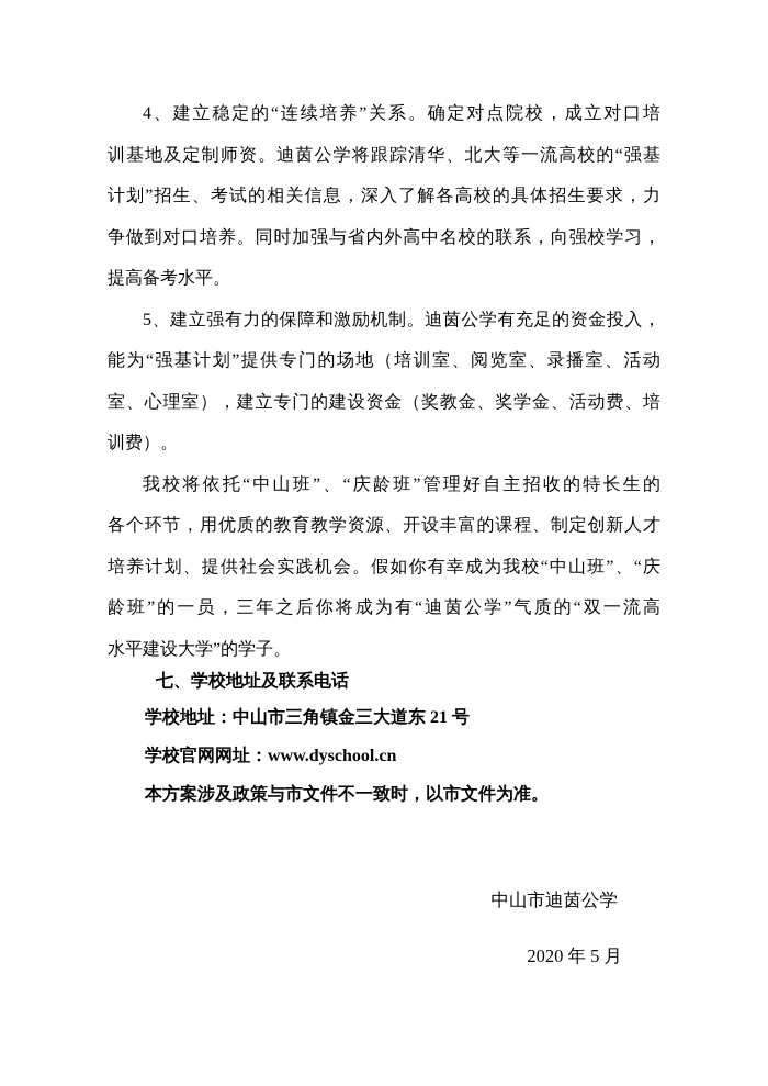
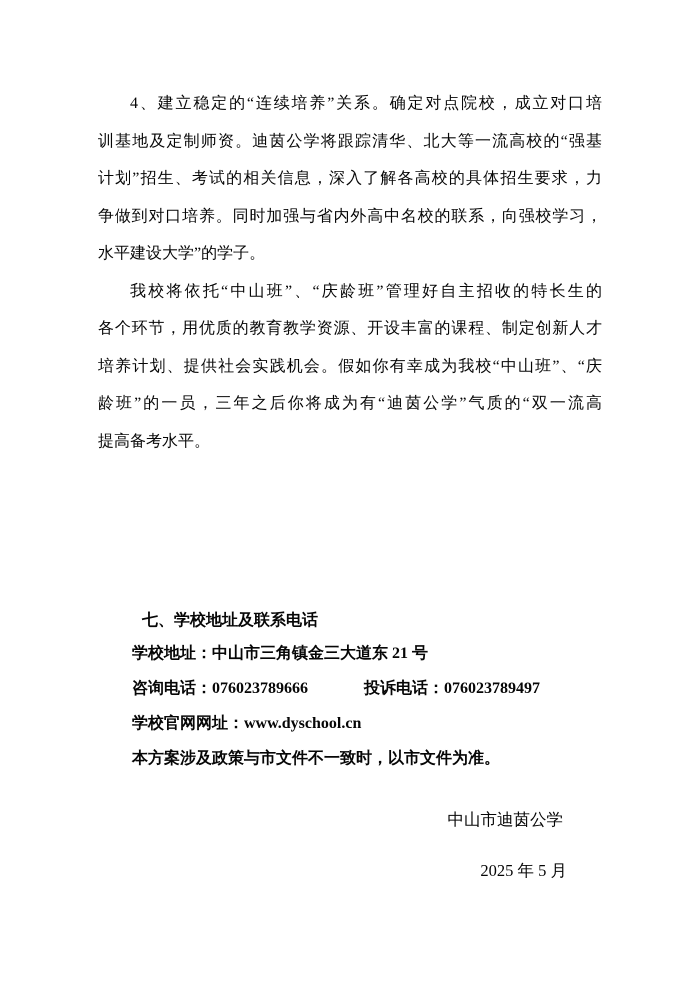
  4、建立稳定的“连续培养”关系。确定对点院校，成立对口培
  训基地及定制师资。迪茵公学将跟踪清华、北大等一流高校的“强基
  计划”招生、考试的相关信息，深入了解各高校的具体招生要求，力
  争做到对口培养。同时加强与省内外高中名校的联系，向强校学习，
- 提高备考水平。
+ 水平建设大学”的学子。
- 5、建立强有力的保障和激励机制。迪茵公学有充足的资金投入，
- 能为“强基计划”提供专门的场地（培训室、阅览室、录播室、活动
- 室、心理室），建立专门的建设资金（奖教金、奖学金、活动费、培
- 训费）。
  我校将依托“中山班”、“庆龄班”管理好自主招收的特长生的
  各个环节，用优质的教育教学资源、开设丰富的课程、制定创新人才
  培养计划、提供社会实践机会。假如你有幸成为我校“中山班”、“庆
  龄班”的一员，三年之后你将成为有“迪茵公学”气质的“双一流高
- 水平建设大学”的学子。
+ 提高备考水平。
  七、学校地址及联系电话
  学校地址：中山市三角镇金三大道东 21 号
+ 咨询电话：076023789666 投诉电话：076023789497
  学校官网网址：www.dyschool.cn
  本方案涉及政策与市文件不一致时，以市文件为准。
  中山市迪茵公学
- 2020 年 5 月
+ 2025 年 5 月
